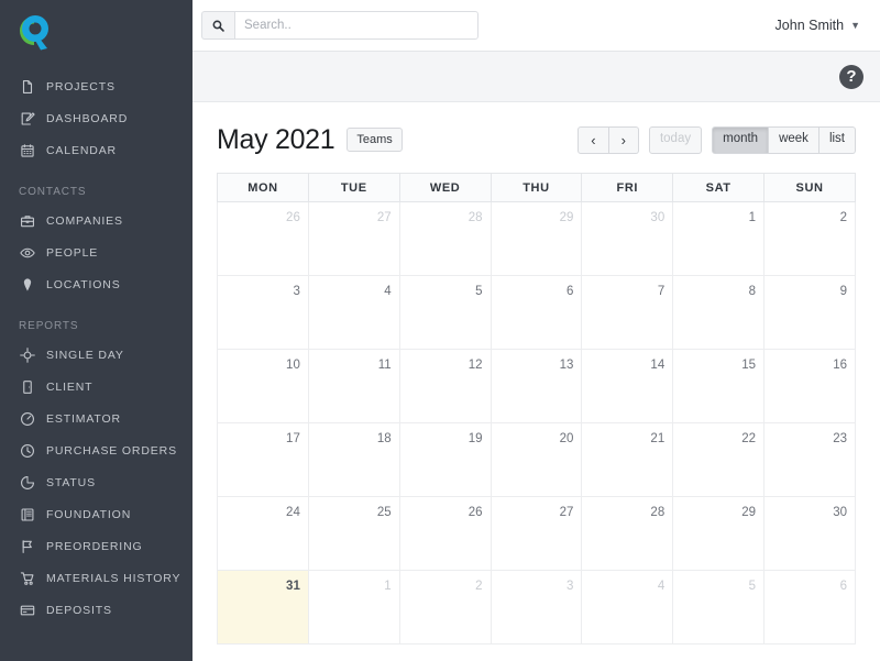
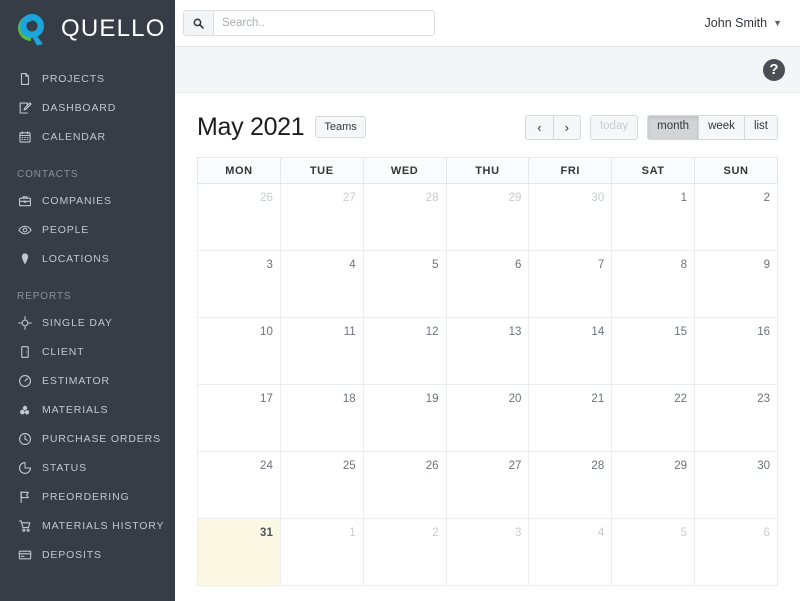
+ QUELLO
  PROJECTS
  DASHBOARD
  CALENDAR
  CONTACTS
  COMPANIES
  PEOPLE
  LOCATIONS
  REPORTS
  SINGLE DAY
  CLIENT
  ESTIMATOR
+ MATERIALS
  PURCHASE ORDERS
  STATUS
- FOUNDATION
  PREORDERING
  MATERIALS HISTORY
  DEPOSITS
  Search..
  John Smith
  ▼
  ?
  May 2021
  Teams
  ‹
  ›
  today
  month
  week
  list
  MON	TUE	WED	THU	FRI	SAT	SUN
  26	27	28	29	30	1	2
  3	4	5	6	7	8	9
  10	11	12	13	14	15	16
  17	18	19	20	21	22	23
  24	25	26	27	28	29	30
  31	1	2	3	4	5	6
